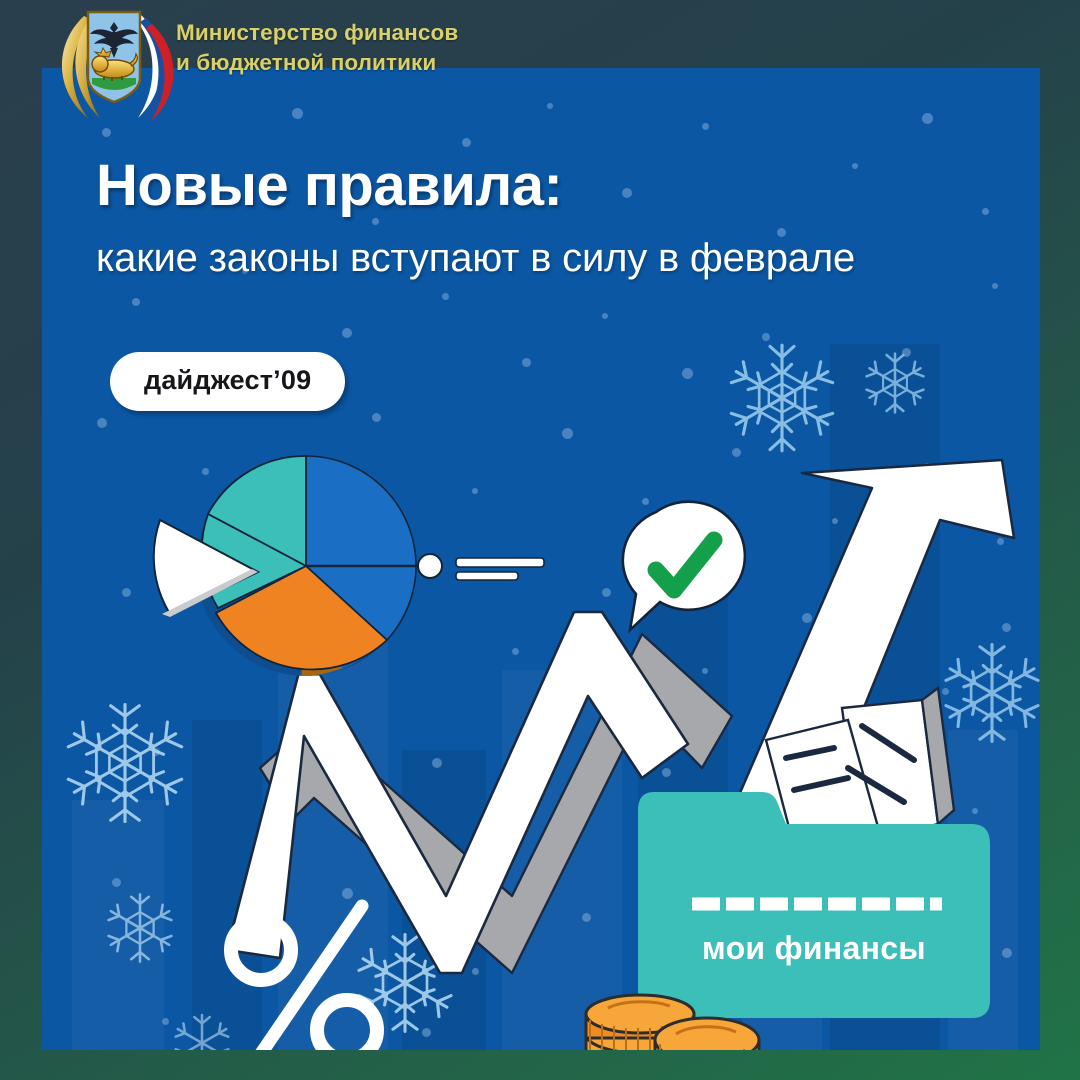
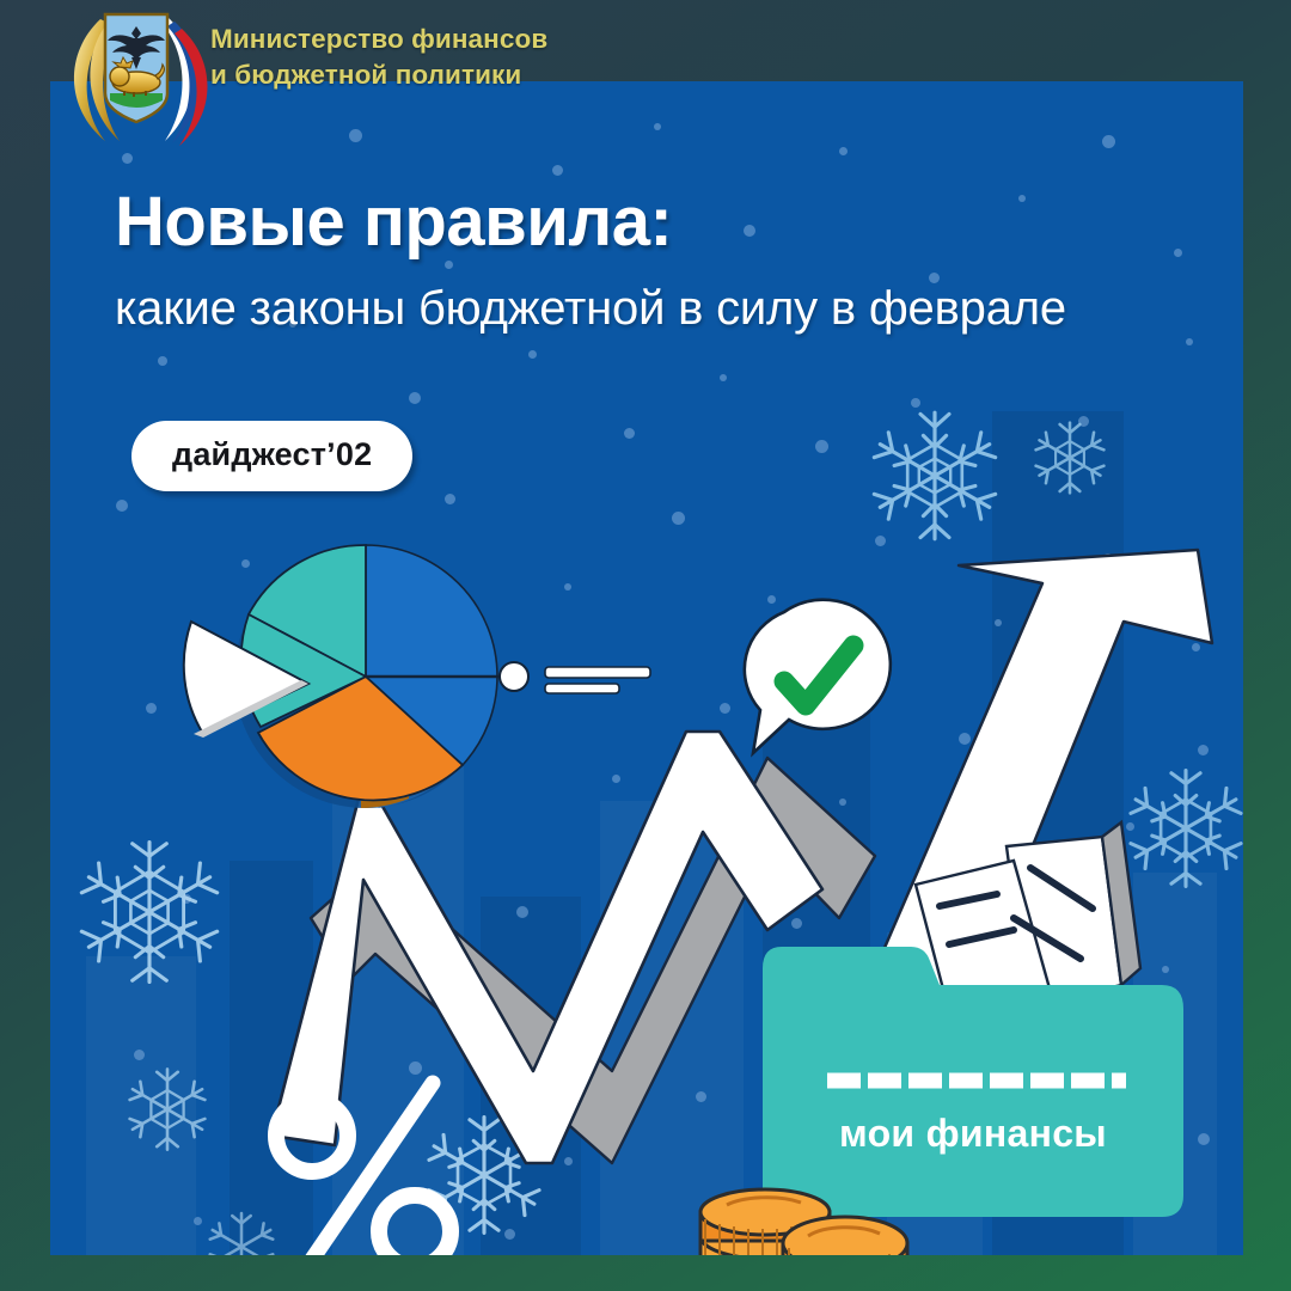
  мои финансы
  Новые правила:
- какие законы вступают в силу в феврале
+ какие законы бюджетной в силу в феврале
- дайджест’09
+ дайджест’02
  Министерство финансов
  и бюджетной политики
